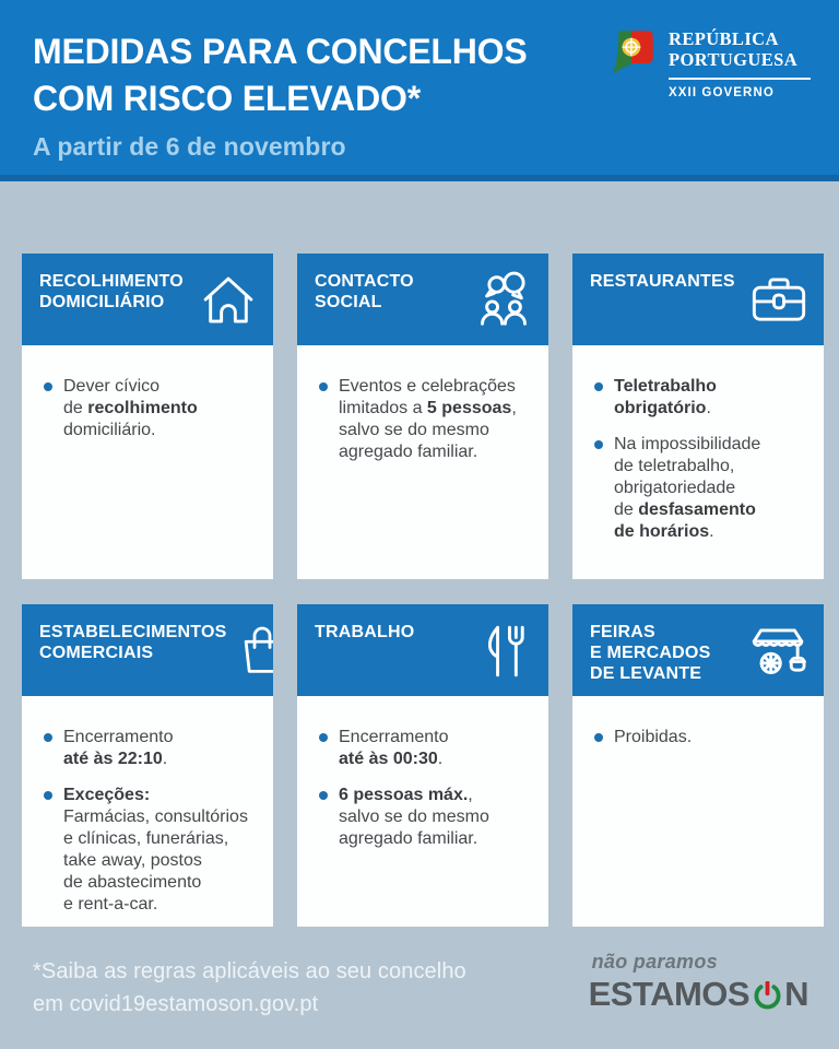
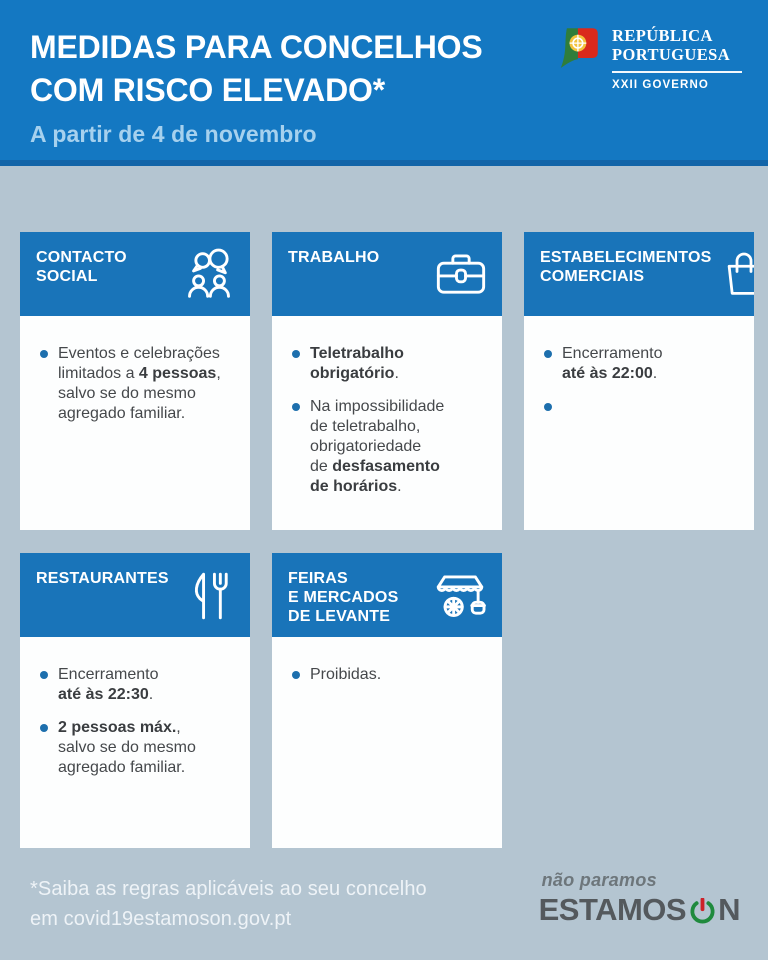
  MEDIDAS PARA CONCELHOS COM RISCO ELEVADO*
- A partir de 6 de novembro
+ A partir de 4 de novembro
  REPÚBLICA PORTUGUESA
  XXII GOVERNO
- RECOLHIMENTO
- DOMICILIÁRIO
- Dever cívico
- de recolhimento
- domiciliário.
  CONTACTO
  SOCIAL
  Eventos e celebrações
- limitados a 5 pessoas,
+ limitados a 4 pessoas,
  salvo se do mesmo
  agregado familiar.
- RESTAURANTES
+ TRABALHO
  Teletrabalho obrigatório.
  Na impossibilidade
  de teletrabalho,
  obrigatoriedade
  de desfasamento de horários.
  ESTABELECIMENTOS
  COMERCIAIS
  Encerramento
- até às 22:10.
+ até às 22:00.
- Exceções:
- Farmácias, consultórios
- e clínicas, funerárias,
- take away, postos
- de abastecimento
- e rent-a-car.
- TRABALHO
+ RESTAURANTES
  Encerramento
- até às 00:30.
+ até às 22:30.
- 6 pessoas máx.,
+ 2 pessoas máx.,
  salvo se do mesmo
  agregado familiar.
  FEIRAS
  E MERCADOS
  DE LEVANTE
  Proibidas.
  *Saiba as regras aplicáveis ao seu concelho
  em covid19estamoson.gov.pt
  não paramos
  ESTAMOS
  N
